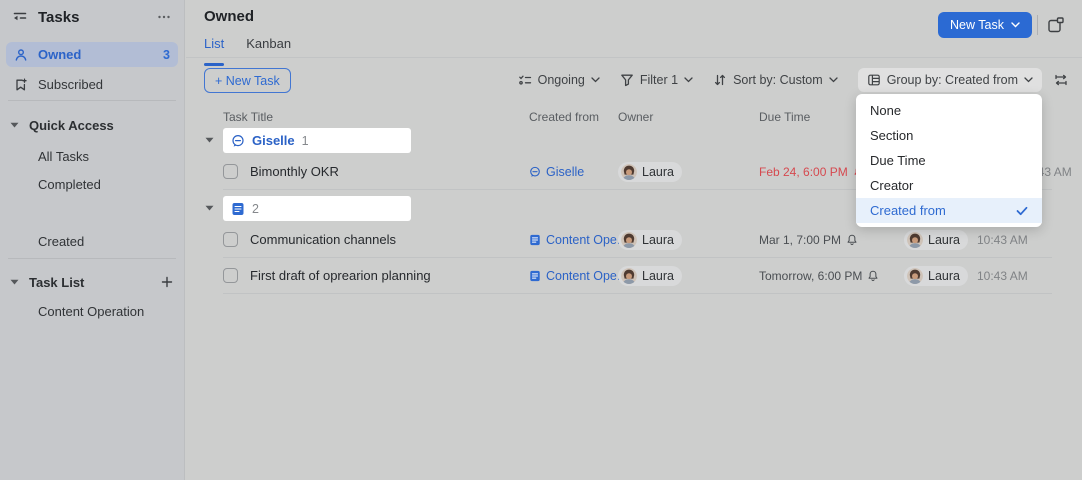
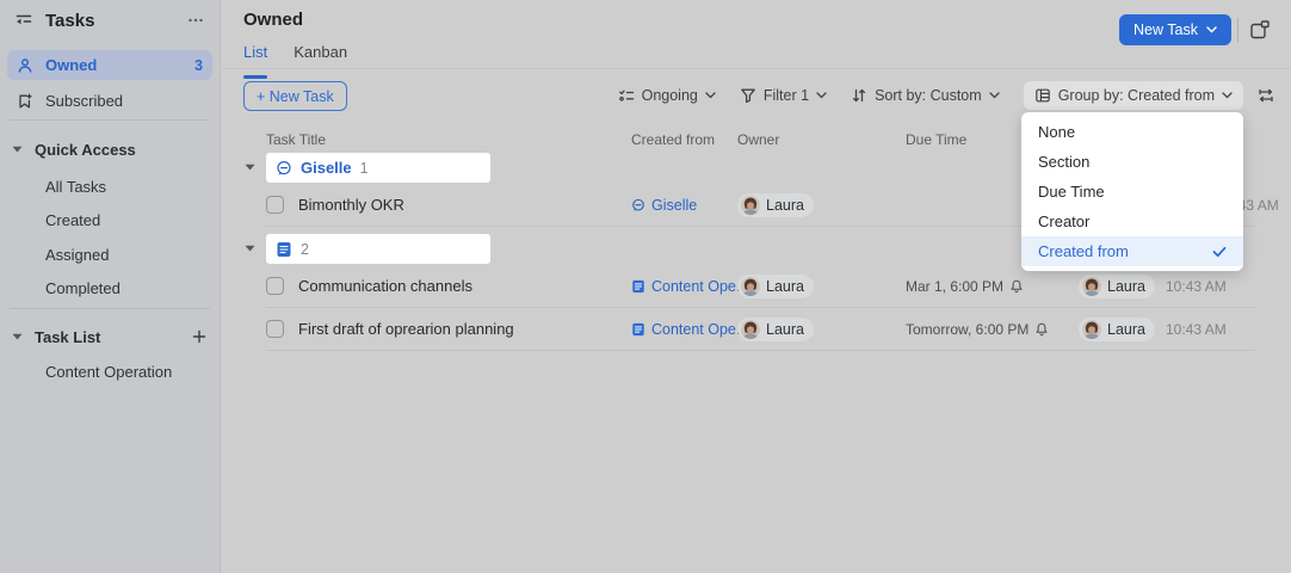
  Tasks
  Owned
  3
  Subscribed
  Quick Access
  All Tasks
- Completed
+ Created
+ Assigned
- Created
+ Completed
  Task List
  Content Operation
  Owned
  New Task
  List
  Kanban
  + New Task
  Ongoing
  Filter 1
  Sort by: Custom
  Group by: Created from
  Task Title
  Created from
  Owner
  Due Time
  Giselle
  1
  Bimonthly OKR
  Giselle
  Laura
- Feb 24, 6:00 PM
  2
  Communication channels
  Content Ope
  Laura
- Mar 1, 7:00 PM
+ Mar 1, 6:00 PM
  Laura
  10:43 AM
  First draft of oprearion planning
  Content Ope
  Laura
  Tomorrow, 6:00 PM
  Laura
  10:43 AM
  None
  Section
  Due Time
  Creator
  Created from
